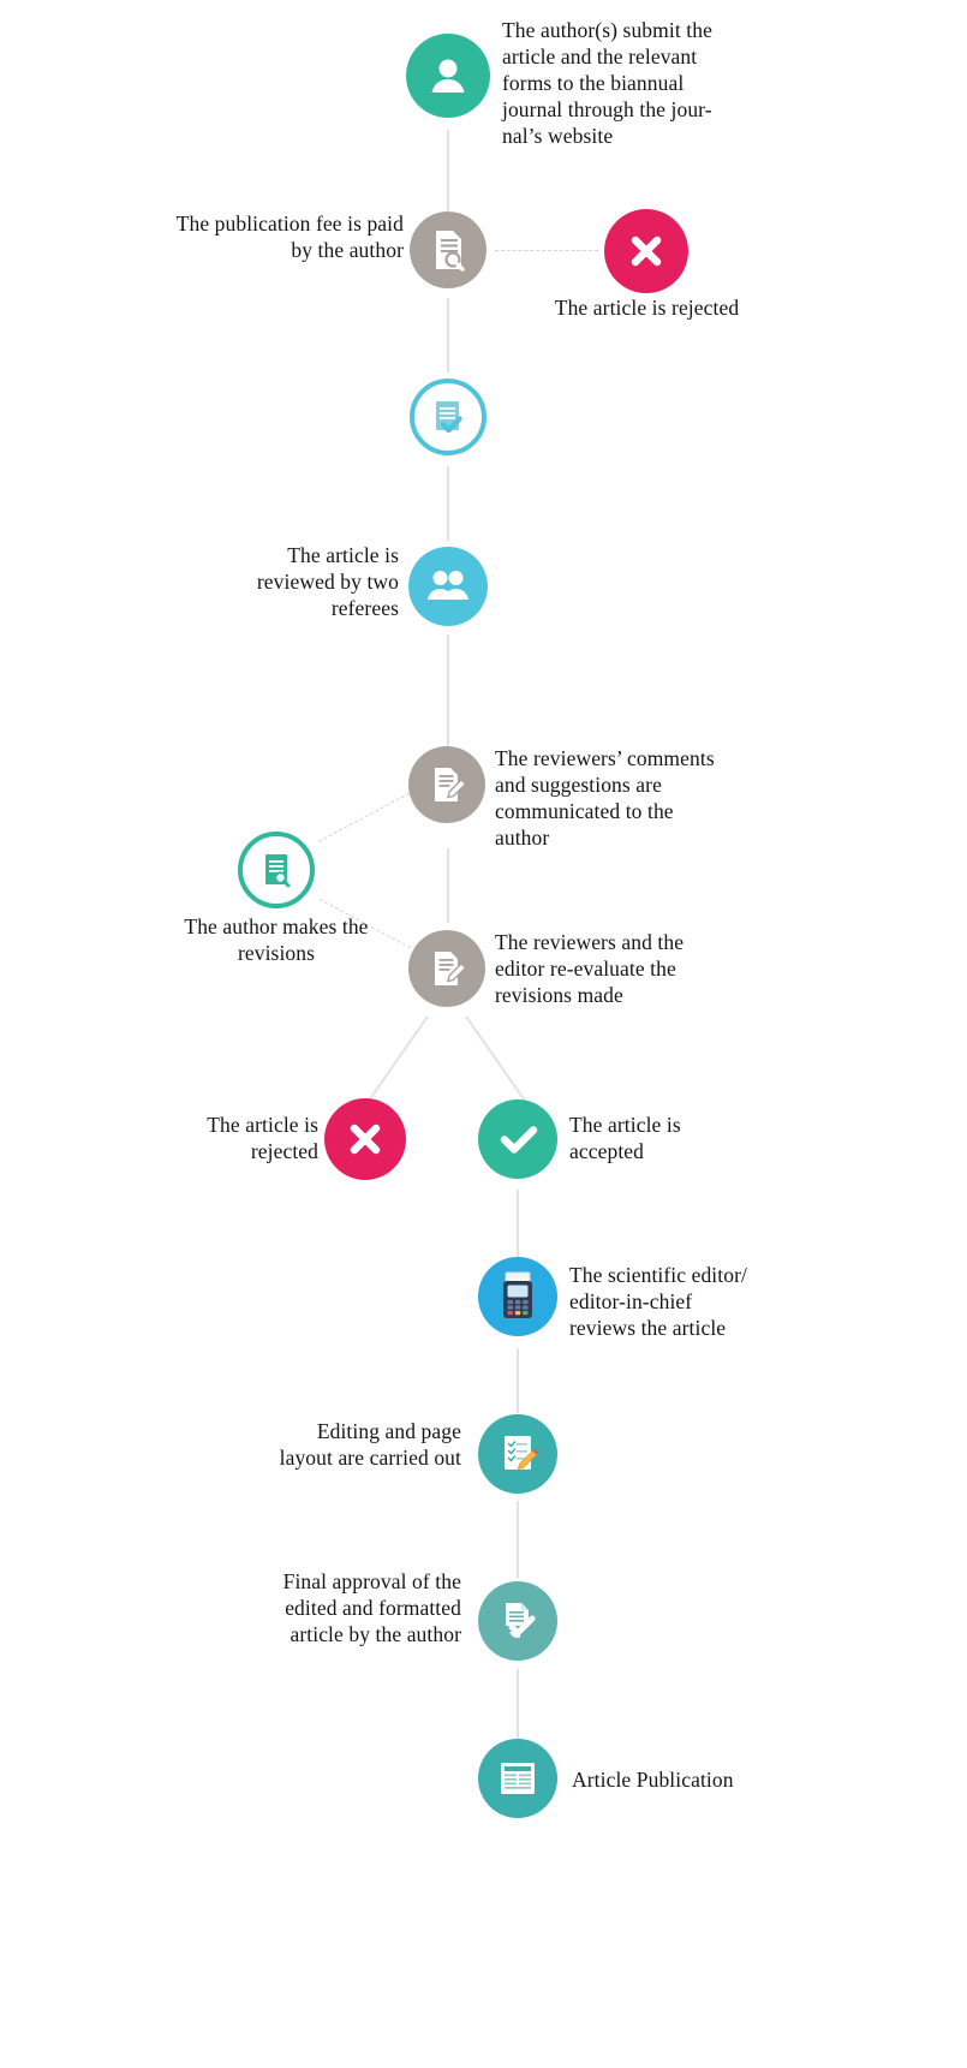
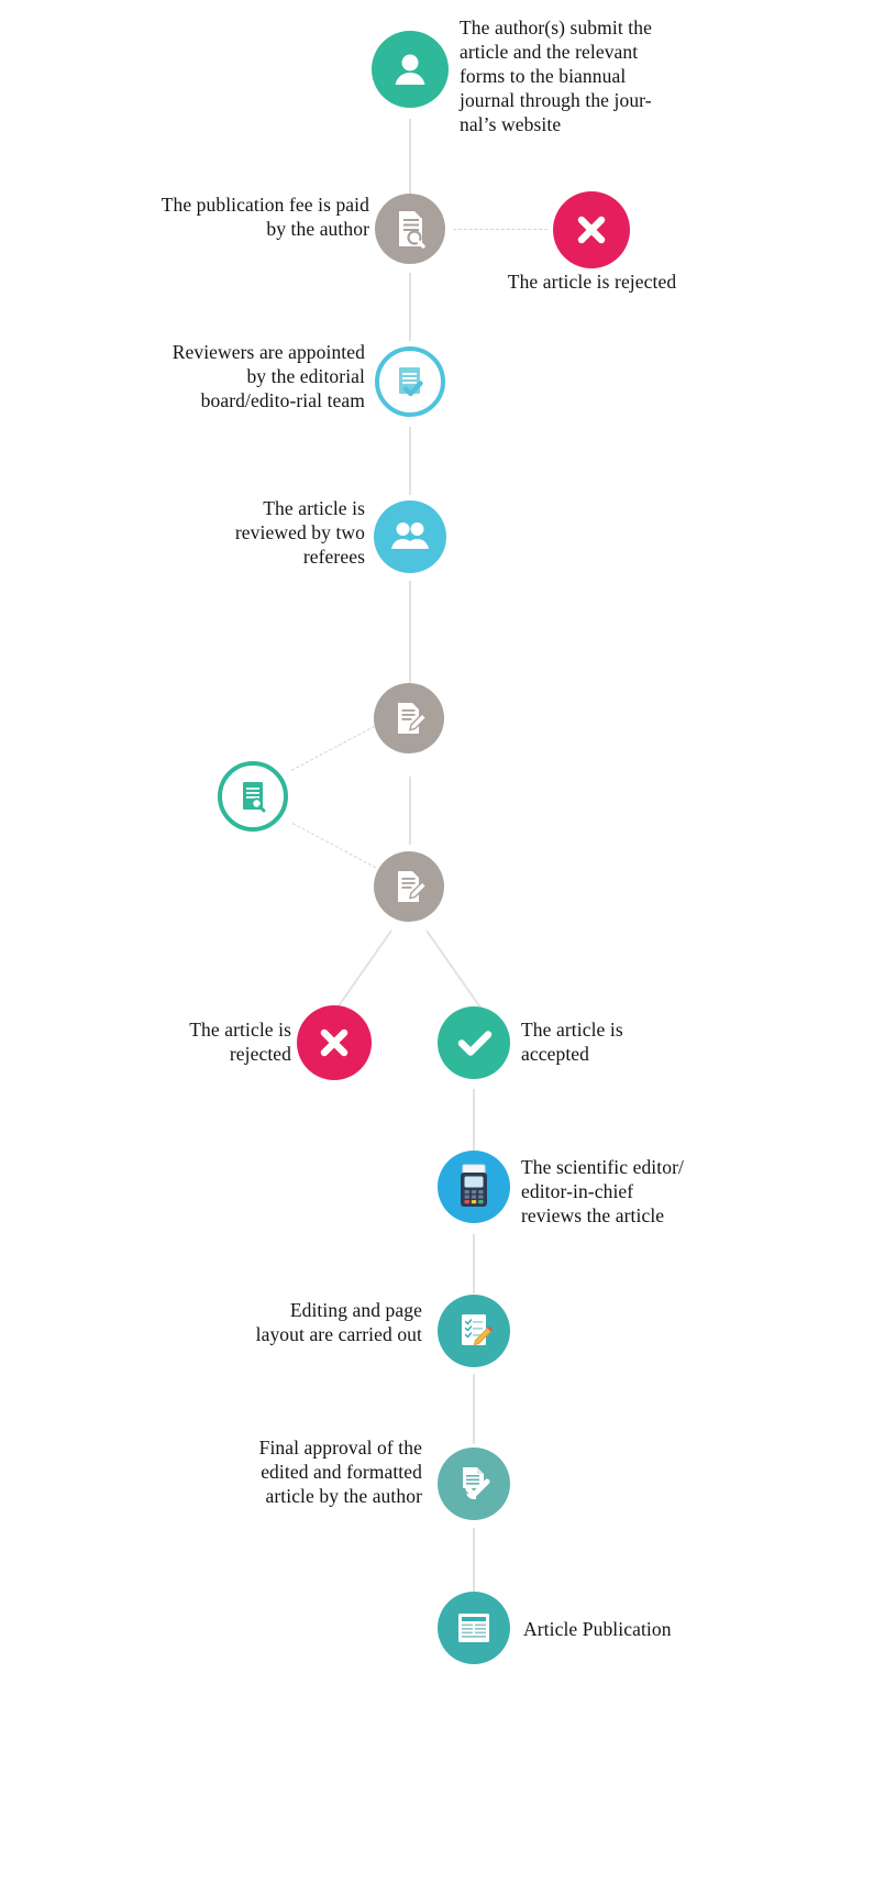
  The author(s) submit the article and the relevant forms to the biannual journal through the jour-nal’s website
  The publication fee is paid by the author
  The article is rejected
+ Reviewers are appointed by the editorial board/edito-rial team
  The article is reviewed by two referees
- The reviewers’ comments and suggestions are communicated to the author
- The author makes the revisions
- The reviewers and the editor re-evaluate the revisions made
  The article is rejected
  The article is accepted
  The scientific editor/ editor-in-chief reviews the article
  Editing and page layout are carried out
  Final approval of the edited and formatted article by the author
  Article Publication
